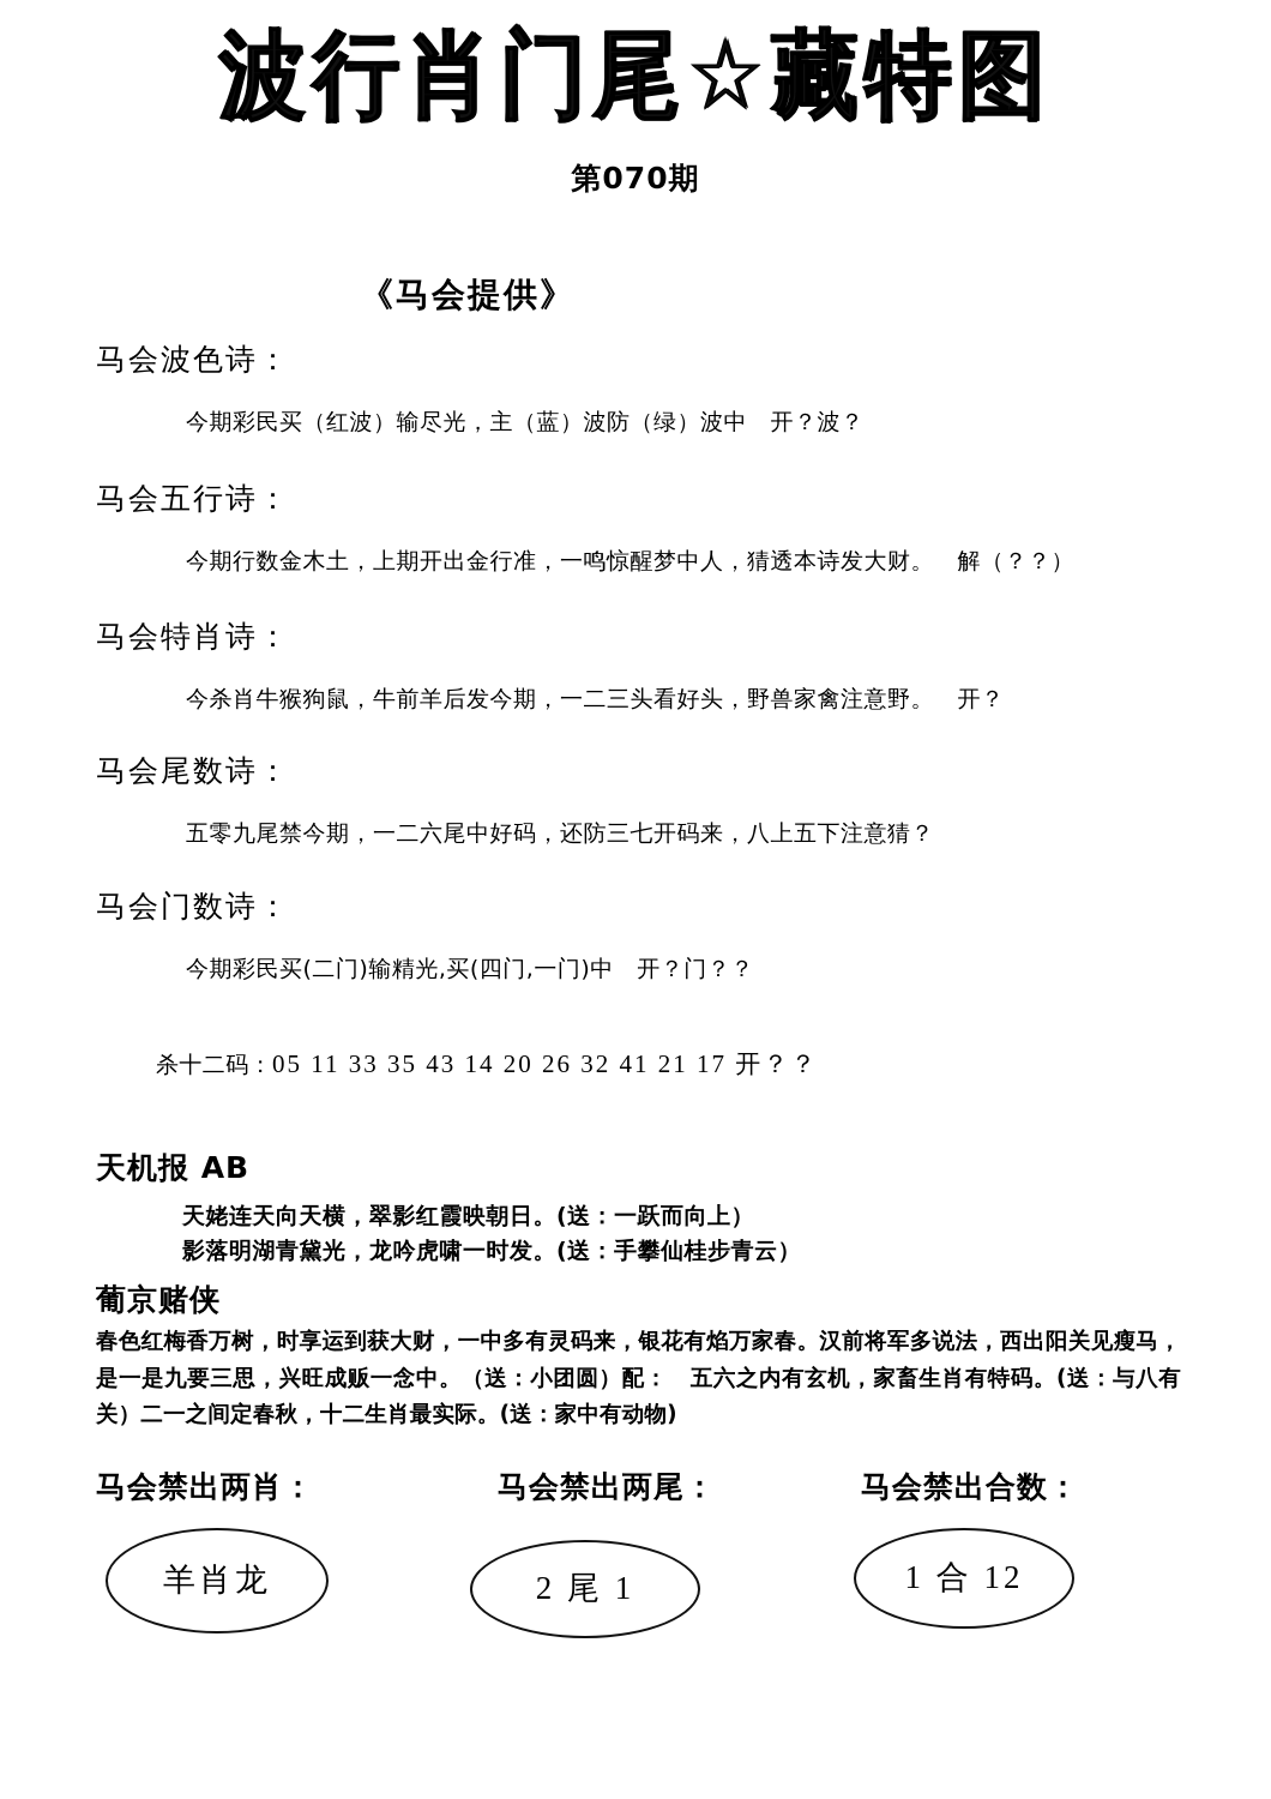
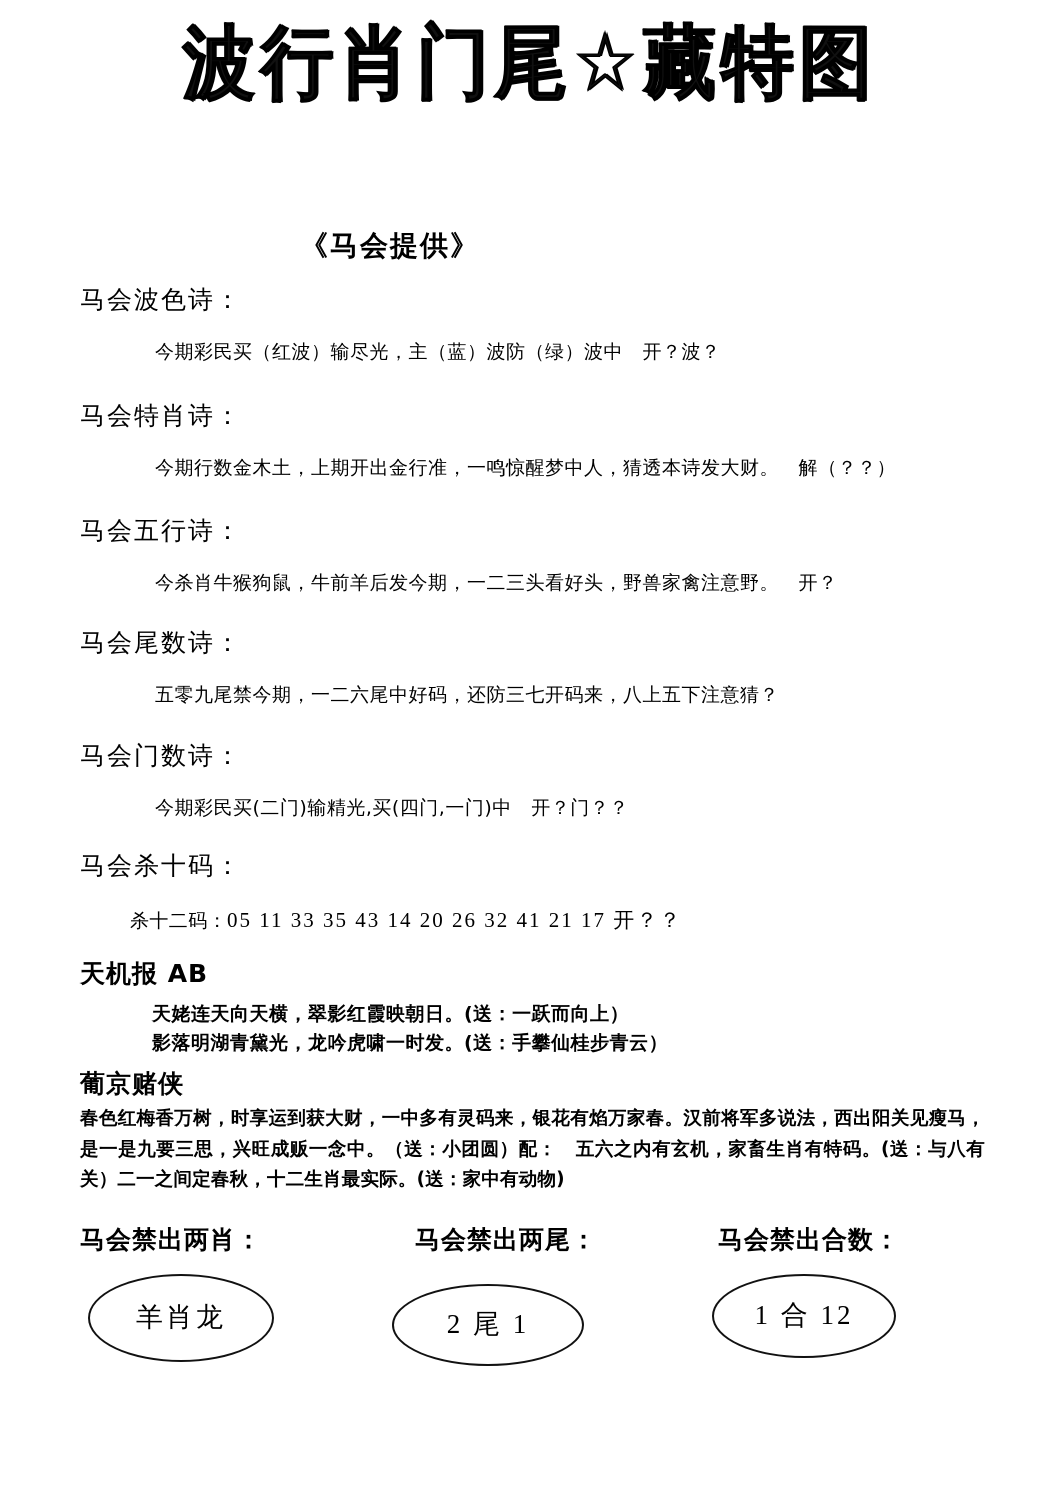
  波行肖门尾☆藏特图
- 第070期
  《马会提供》
  马会波色诗：
  今期彩民买（红波）输尽光，主（蓝）波防（绿）波中 开？波？
- 马会五行诗：
+ 马会特肖诗：
  今期行数金木土，上期开出金行准，一鸣惊醒梦中人，猜透本诗发大财。 解（？？）
- 马会特肖诗：
+ 马会五行诗：
  今杀肖牛猴狗鼠，牛前羊后发今期，一二三头看好头，野兽家禽注意野。 开？
  马会尾数诗：
  五零九尾禁今期，一二六尾中好码，还防三七开码来，八上五下注意猜？
  马会门数诗：
  今期彩民买(二门)输精光,买(四门,一门)中 开？门？？
+ 马会杀十码：
  杀十二码：05 11 33 35 43 14 20 26 32 41 21 17 开？？
  天机报 AB
  天姥连天向天横，翠影红霞映朝日。(送：一跃而向上）
  影落明湖青黛光，龙吟虎啸一时发。(送：手攀仙桂步青云）
  葡京赌侠
  春色红梅香万树，时享运到获大财，一中多有灵码来，银花有焰万家春。汉前将军多说法，西出阳关见瘦马，是一是九要三思，兴旺成贩一念中。（送：小团圆）配： 五六之内有玄机，家畜生肖有特码。(送：与八有关）二一之间定春秋，十二生肖最实际。(送：家中有动物)
  马会禁出两肖：
  马会禁出两尾：
  马会禁出合数：
  羊肖龙
  2 尾 1
  1 合 12
